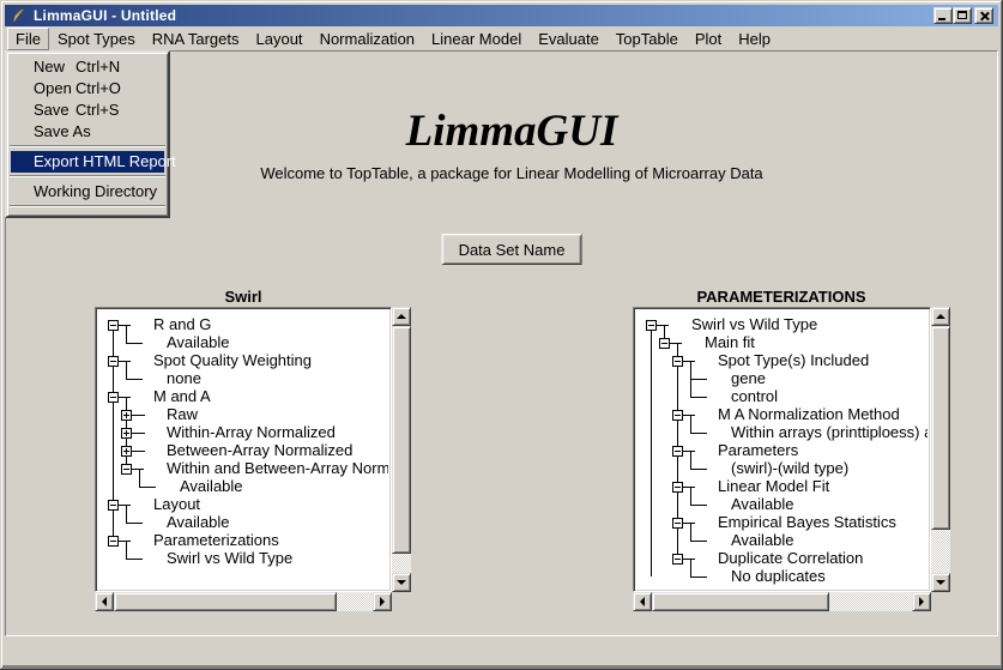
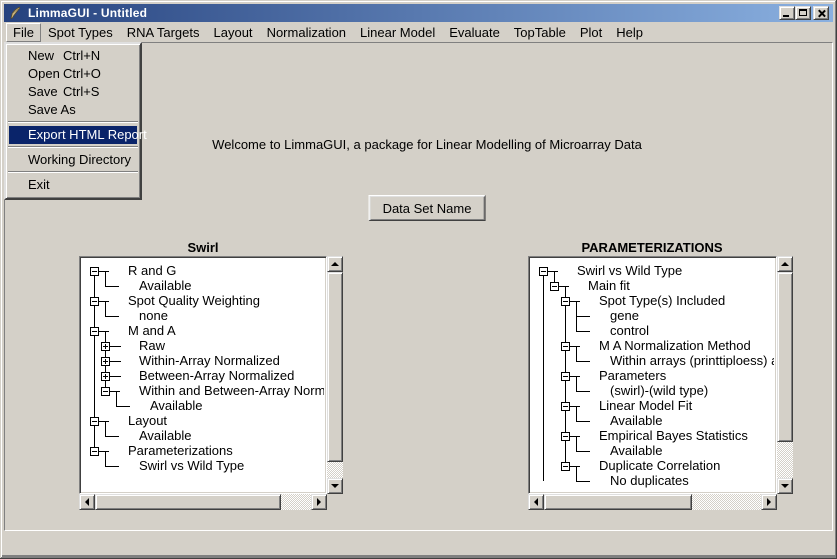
  LimmaGUI - Untitled
  File
  Spot Types
  RNA Targets
  Layout
  Normalization
  Linear Model
  Evaluate
  TopTable
  Plot
  Help
- LimmaGUI
- Welcome to TopTable, a package for Linear Modelling of Microarray Data
+ Welcome to LimmaGUI, a package for Linear Modelling of Microarray Data
  Data Set Name
  Swirl
  PARAMETERIZATIONS
  R and G
  Available
  Spot Quality Weighting
  none
  M and A
  Raw
  Within-Array Normalized
  Between-Array Normalized
  Within and Between-Array Norm
  Available
  Layout
  Available
  Parameterizations
  Swirl vs Wild Type
  Swirl vs Wild Type
  Main fit
  Spot Type(s) Included
  gene
  control
  M A Normalization Method
  Within arrays (printtiploess)
  Parameters
  (swirl)-(wild type)
  Linear Model Fit
  Available
  Empirical Bayes Statistics
  Available
  Duplicate Correlation
  No duplicates
  New
  Ctrl+N
  Open
  Ctrl+O
  Save
  Ctrl+S
  Save As
  Export HTML Report
  Working Directory
+ Exit
